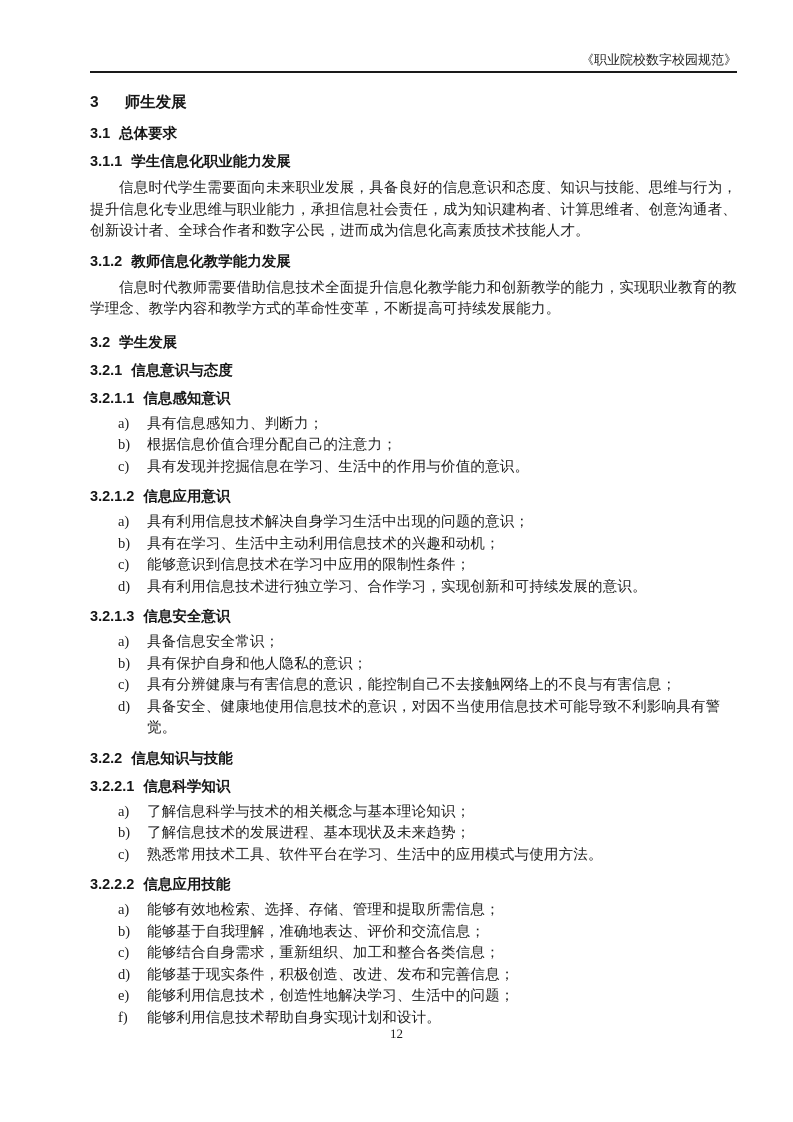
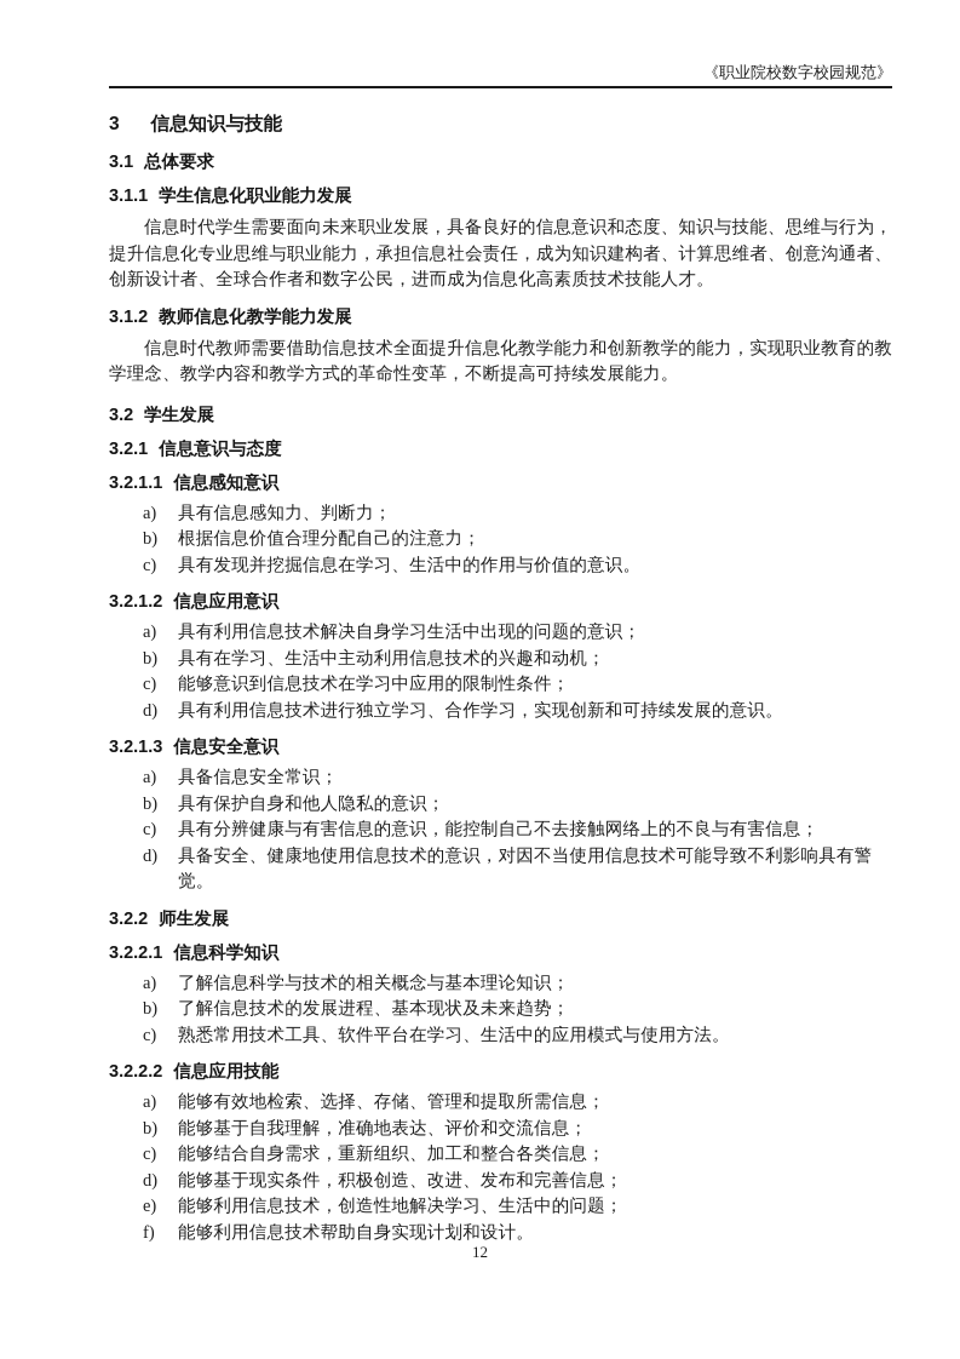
  《职业院校数字校园规范》
- 3 师生发展
+ 3 信息知识与技能
  3.1 总体要求
  3.1.1 学生信息化职业能力发展
  信息时代学生需要面向未来职业发展，具备良好的信息意识和态度、知识与技能、思维与行为，提升信息化专业思维与职业能力，承担信息社会责任，成为知识建构者、计算思维者、创意沟通者、创新设计者、全球合作者和数字公民，进而成为信息化高素质技术技能人才。
  3.1.2 教师信息化教学能力发展
  信息时代教师需要借助信息技术全面提升信息化教学能力和创新教学的能力，实现职业教育的教学理念、教学内容和教学方式的革命性变革，不断提高可持续发展能力。
  3.2 学生发展
  3.2.1 信息意识与态度
  3.2.1.1 信息感知意识
  a)
  具有信息感知力、判断力；
  b)
  根据信息价值合理分配自己的注意力；
  c)
  具有发现并挖掘信息在学习、生活中的作用与价值的意识。
  3.2.1.2 信息应用意识
  a)
  具有利用信息技术解决自身学习生活中出现的问题的意识；
  b)
  具有在学习、生活中主动利用信息技术的兴趣和动机；
  c)
  能够意识到信息技术在学习中应用的限制性条件；
  d)
  具有利用信息技术进行独立学习、合作学习，实现创新和可持续发展的意识。
  3.2.1.3 信息安全意识
  a)
  具备信息安全常识；
  b)
  具有保护自身和他人隐私的意识；
  c)
  具有分辨健康与有害信息的意识，能控制自己不去接触网络上的不良与有害信息；
  d)
  具备安全、健康地使用信息技术的意识，对因不当使用信息技术可能导致不利影响具有警觉。
- 3.2.2 信息知识与技能
+ 3.2.2 师生发展
  3.2.2.1 信息科学知识
  a)
  了解信息科学与技术的相关概念与基本理论知识；
  b)
  了解信息技术的发展进程、基本现状及未来趋势；
  c)
  熟悉常用技术工具、软件平台在学习、生活中的应用模式与使用方法。
  3.2.2.2 信息应用技能
  a)
  能够有效地检索、选择、存储、管理和提取所需信息；
  b)
  能够基于自我理解，准确地表达、评价和交流信息；
  c)
  能够结合自身需求，重新组织、加工和整合各类信息；
  d)
  能够基于现实条件，积极创造、改进、发布和完善信息；
  e)
  能够利用信息技术，创造性地解决学习、生活中的问题；
  f)
  能够利用信息技术帮助自身实现计划和设计。
  12
